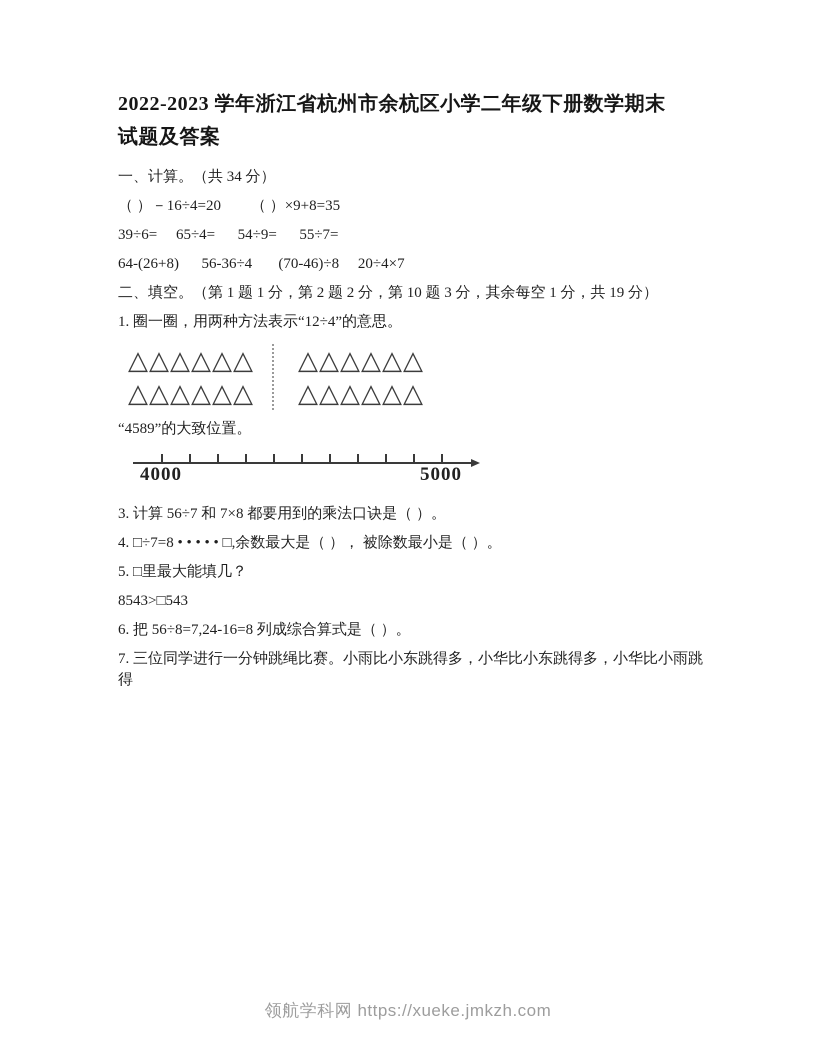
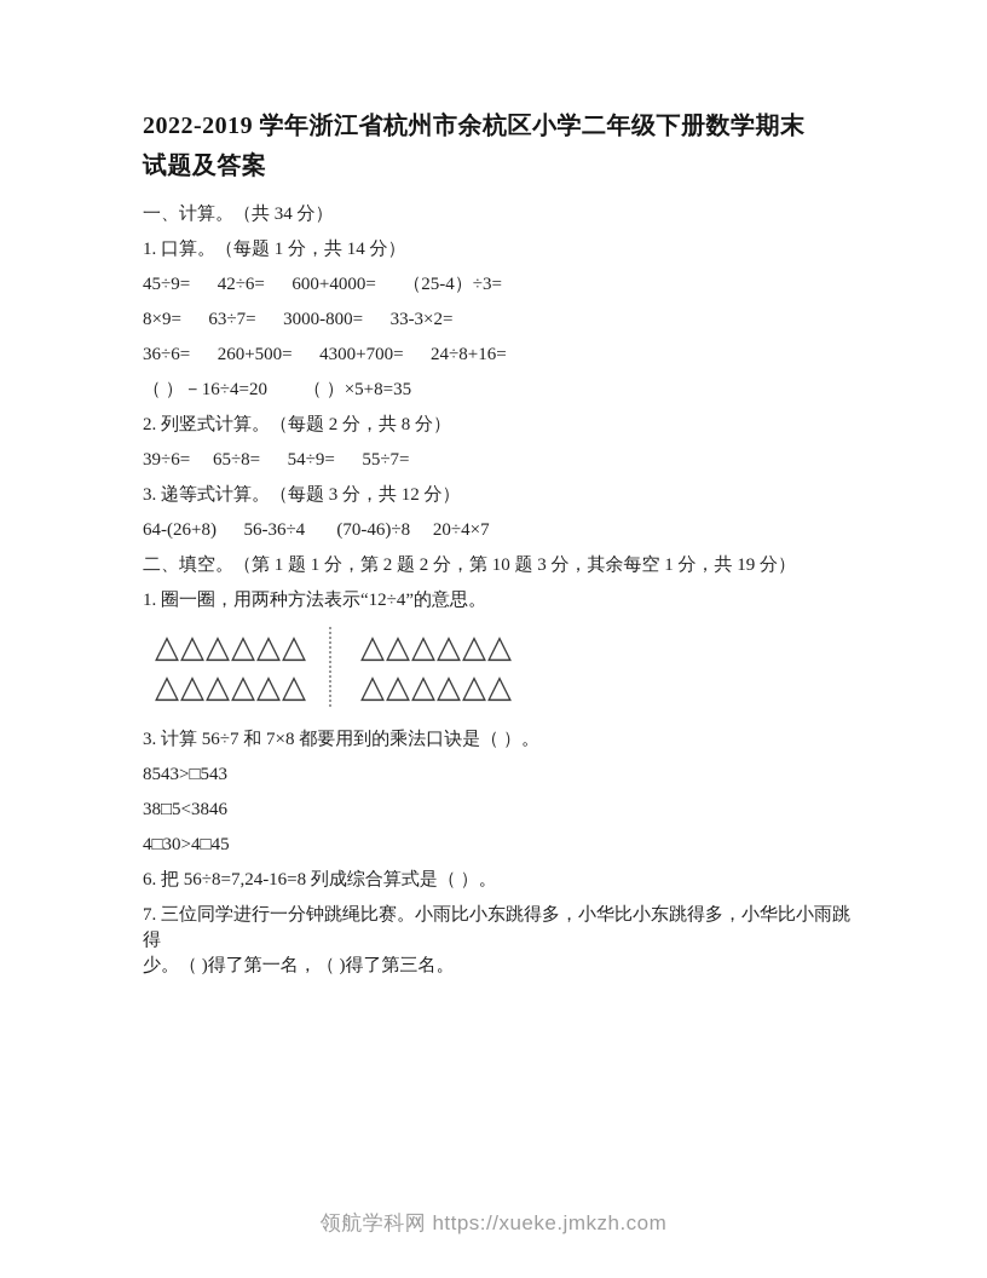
- 2022-2023 学年浙江省杭州市余杭区小学二年级下册数学期末
+ 2022-2019 学年浙江省杭州市余杭区小学二年级下册数学期末
  试题及答案
  一、计算。（共 34 分）
+ 1. 口算。（每题 1 分，共 14 分）
+ 45÷9= 42÷6= 600+4000= （25-4）÷3=
+ 8×9= 63÷7= 3000-800= 33-3×2=
+ 36÷6= 260+500= 4300+700= 24÷8+16=
- （ ）－16÷4=20 （ ）×9+8=35
+ （ ）－16÷4=20 （ ）×5+8=35
+ 2. 列竖式计算。（每题 2 分，共 8 分）
- 39÷6= 65÷4= 54÷9= 55÷7=
+ 39÷6= 65÷8= 54÷9= 55÷7=
+ 3. 递等式计算。（每题 3 分，共 12 分）
  64-(26+8) 56-36÷4 (70-46)÷8 20÷4×7
  二、填空。（第 1 题 1 分，第 2 题 2 分，第 10 题 3 分，其余每空 1 分，共 19 分）
  1. 圈一圈，用两种方法表示“12÷4”的意思。
  △△△△△△
  △△△△△△
  △△△△△△
  △△△△△△
- “4589”的大致位置。
- 4000
- 5000
  3. 计算 56÷7 和 7×8 都要用到的乘法口诀是（ ）。
- 4. □÷7=8 • • • • • □,余数最大是（ ）， 被除数最小是（ ）。
- 5. □里最大能填几？
  8543>□543
+ 38□5<3846
+ 4□30>4□45
  6. 把 56÷8=7,24-16=8 列成综合算式是（ ）。
  7. 三位同学进行一分钟跳绳比赛。小雨比小东跳得多，小华比小东跳得多，小华比小雨跳得
+ 少。（ )得了第一名，（ )得了第三名。
  领航学科网 https://xueke.jmkzh.com
